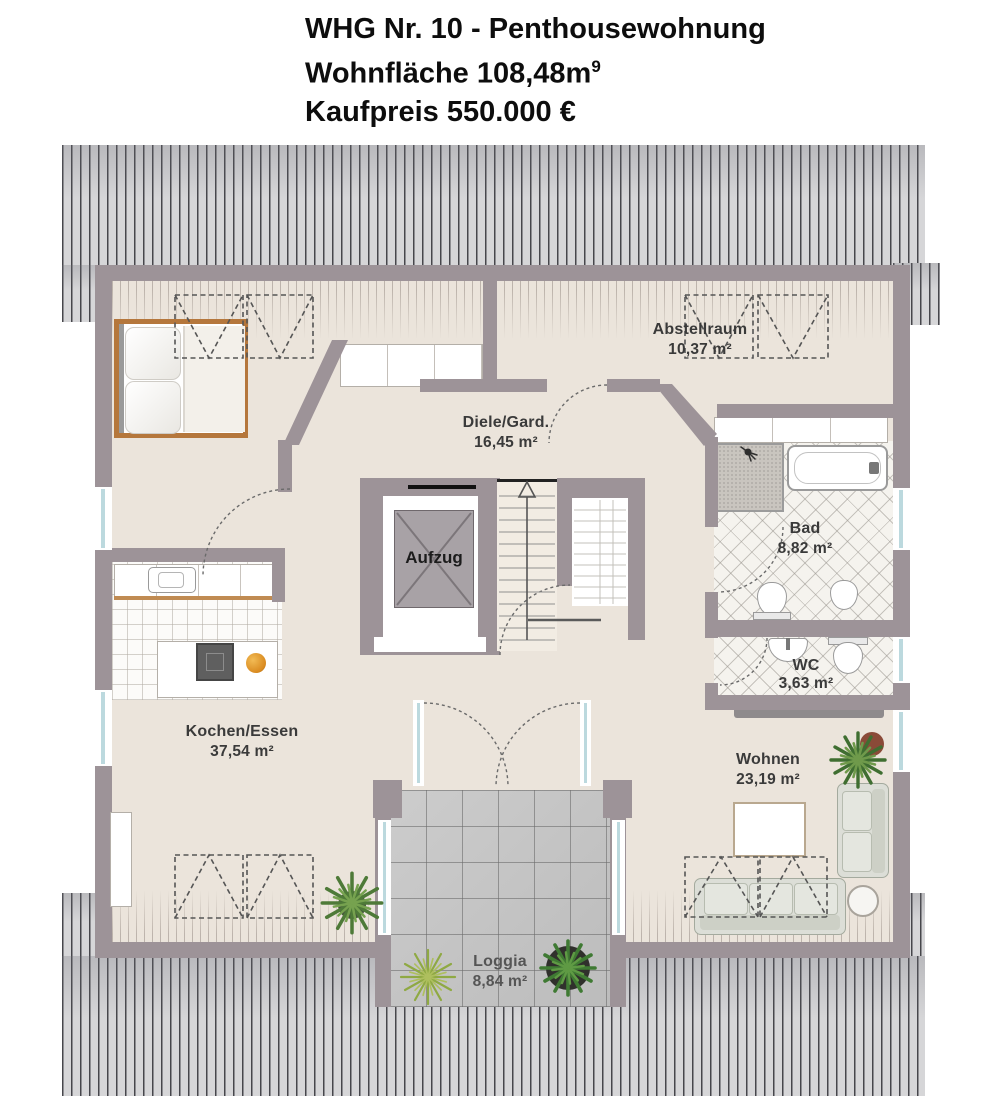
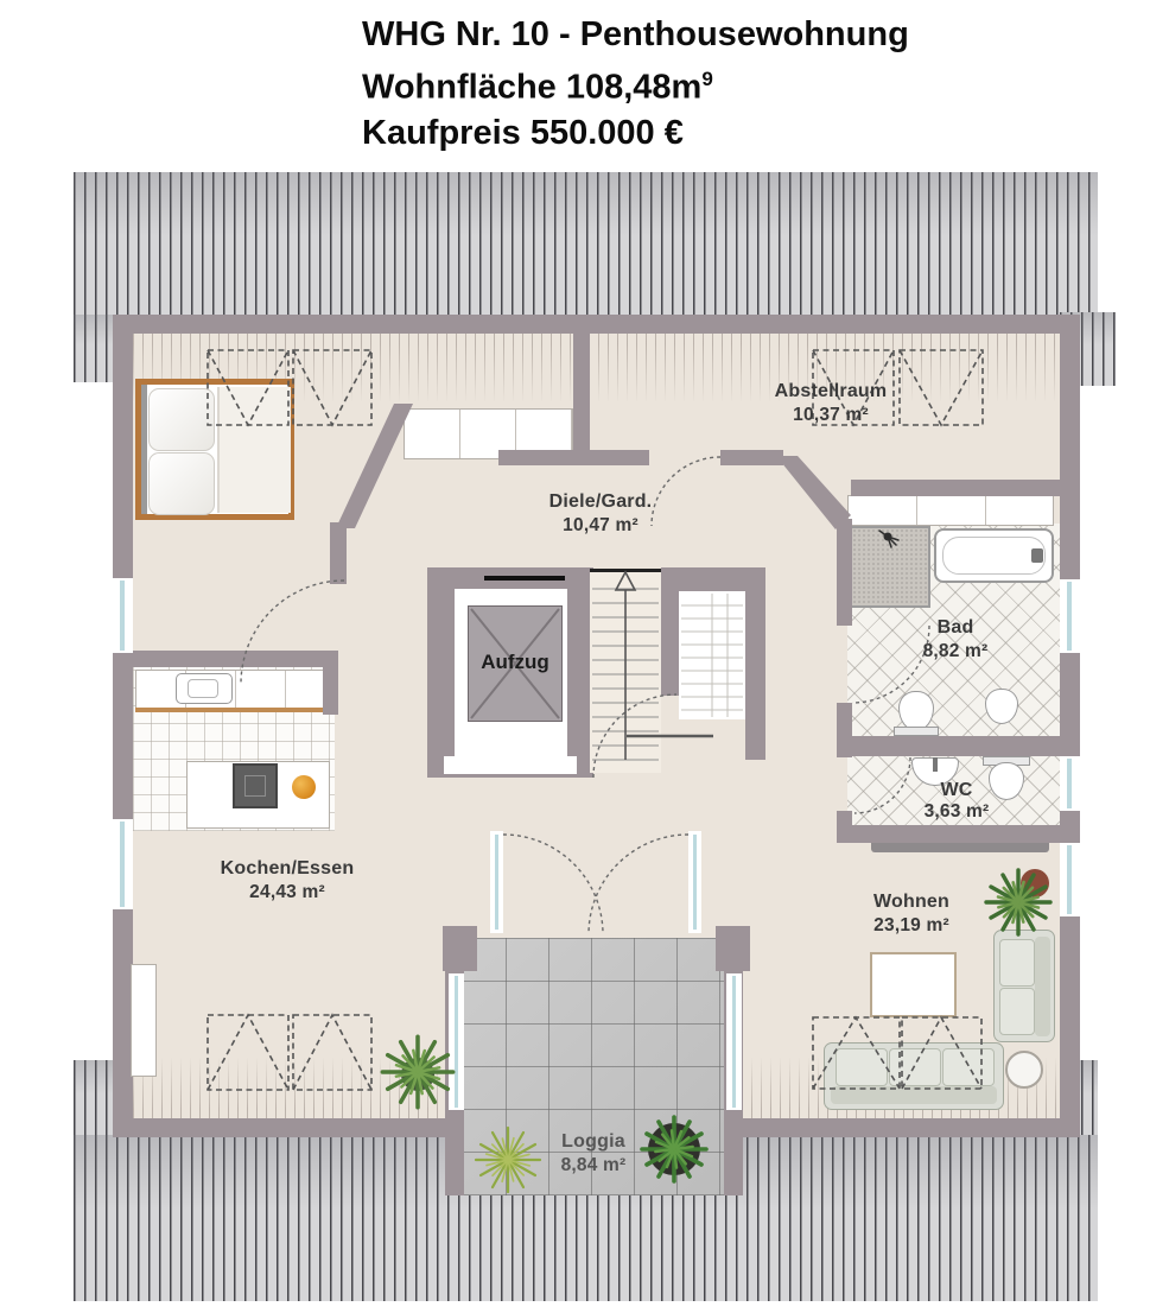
  WHG Nr. 10 - Penthousewohnung
  Wohnfläche 108,48m9
  Kaufpreis 550.000 €
  Diele/Gard.
- 16,45 m²
+ 10,47 m²
  Abstellraum
  10,37 m²
  Bad
  8,82 m²
  WC
  3,63 m²
  Wohnen
  23,19 m²
  Kochen/Essen
- 37,54 m²
+ 24,43 m²
  Loggia
  8,84 m²
  Aufzug
